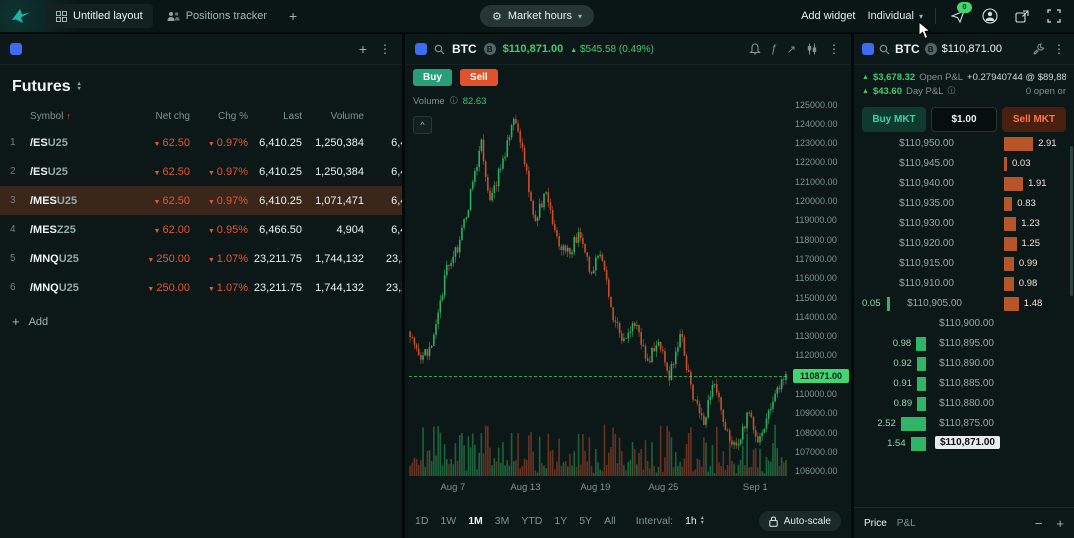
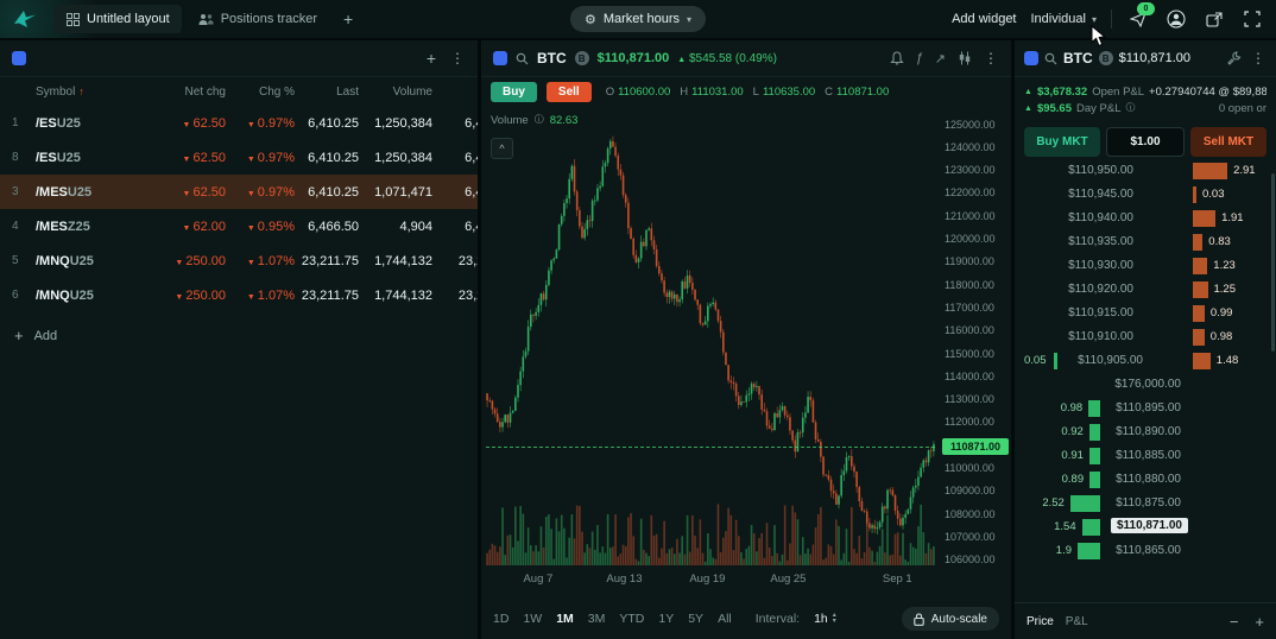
  Untitled layout
  Positions tracker
  +
  ⚙
  Market hours
  ▾
  Add widget
  Individual
  ▾
  +
  ⋮
- Futures
  Symbol ↑
  Net chg
  Chg %
  Last
  Volume
  1
  /ESU25
  62.50
  0.97%
  6,410.25
  1,250,384
- 2
+ 8
  /ESU25
  62.50
  0.97%
  6,410.25
  1,250,384
  3
  /MESU25
  62.50
  0.97%
  6,410.25
  1,071,471
  4
  /MESZ25
  62.00
  0.95%
  6,466.50
  4,904
  5
  /MNQU25
  250.00
  1.07%
  23,211.75
  1,744,132
  6
  /MNQU25
  250.00
  1.07%
  23,211.75
  1,744,132
  +
  Add
  BTC
  B
  $110,871.00
  $545.58 (0.49%)
  ƒ
  ↗
  ⋮
  Buy
  Sell
+ O 110600.00
+ H 111031.00
+ L 110635.00
+ C 110871.00
  Volume
  ⓘ
  82.63
  ^
  125000.00
  124000.00
  123000.00
  122000.00
  121000.00
  120000.00
  119000.00
  118000.00
  117000.00
  116000.00
  115000.00
  114000.00
  113000.00
  112000.00
  110000.00
  109000.00
  108000.00
  107000.00
  106000.00
  110871.00
  Aug 7
  Aug 13
  Aug 19
  Aug 25
  Sep 1
  1D
  1W
  1M
  3M
  YTD
  1Y
  5Y
  All
  Interval:
  1h
  Auto-scale
  BTC
  B
  $110,871.00
  ⋮
  $3,678.32
  Open P&L
  +0.27940744 @ $89,88
- $43.60
+ $95.65
  Day P&L
  ⓘ
  0 open or
  Buy MKT
  $1.00
  Sell MKT
  $110,950.00
  2.91
  $110,945.00
  0.03
  $110,940.00
  1.91
  $110,935.00
  0.83
  $110,930.00
  1.23
  $110,920.00
  1.25
  $110,915.00
  0.99
  $110,910.00
  0.98
  0.05
  $110,905.00
  1.48
- $110,900.00
+ $176,000.00
  0.98
  $110,895.00
  0.92
  $110,890.00
  0.91
  $110,885.00
  0.89
  $110,880.00
  2.52
  $110,875.00
  1.54
  $110,871.00
+ 1.9
+ $110,865.00
  Price
  P&L
  −
  +
